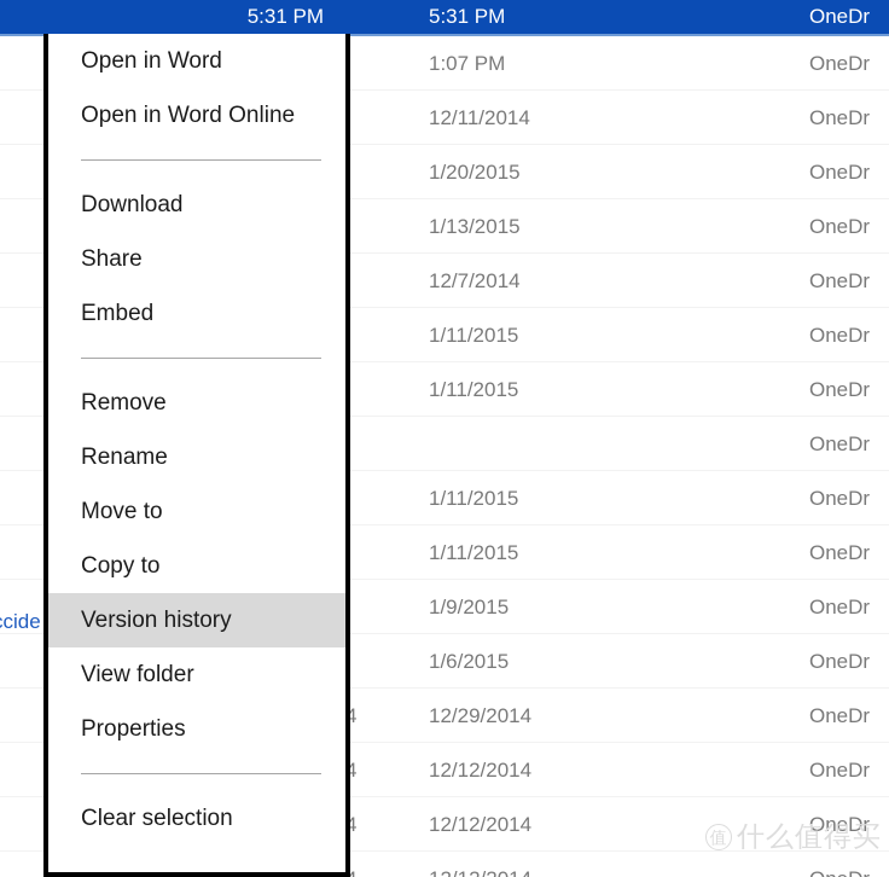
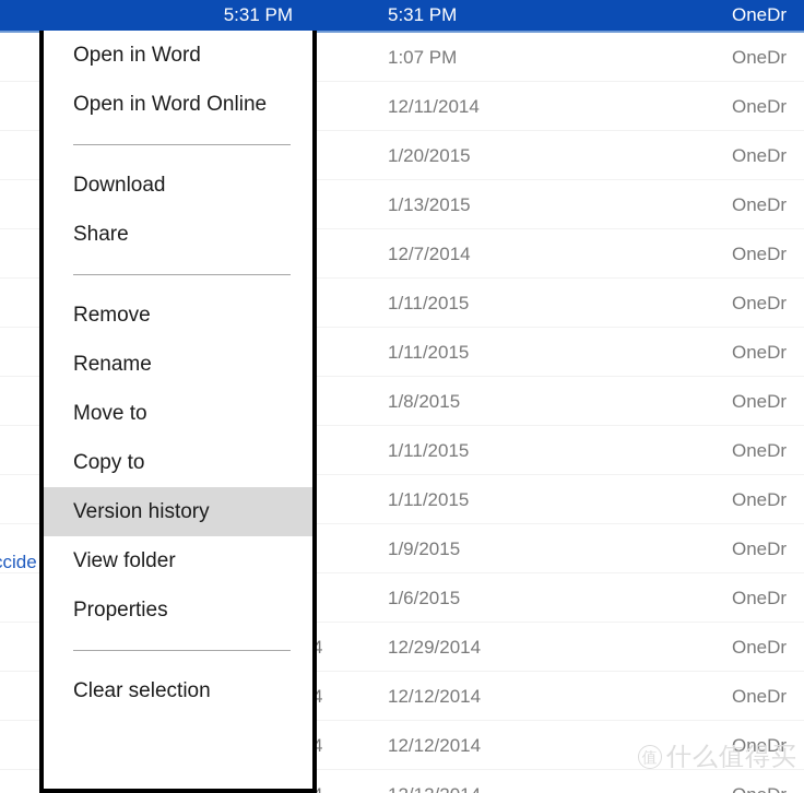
  5:31 PM
  5:31 PM
  OneDr
  1:07 PM
  OneDr
  12/11/2014
  OneDr
  1/20/2015
  OneDr
  1/13/2015
  OneDr
  12/7/2014
  OneDr
  1/11/2015
  OneDr
  1/11/2015
  OneDr
+ 1/8/2015
  OneDr
  1/11/2015
  OneDr
  1/11/2015
  OneDr
  1/9/2015
  OneDr
  1/6/2015
  OneDr
  4
  12/29/2014
  OneDr
  4
  12/12/2014
  OneDr
  4
  12/12/2014
  OneDr
  cide
  值 什么值得买
  Open in Word
  Open in Word Online
  Download
  Share
- Embed
  Remove
  Rename
  Move to
  Copy to
  Version history
  View folder
  Properties
  Clear selection
